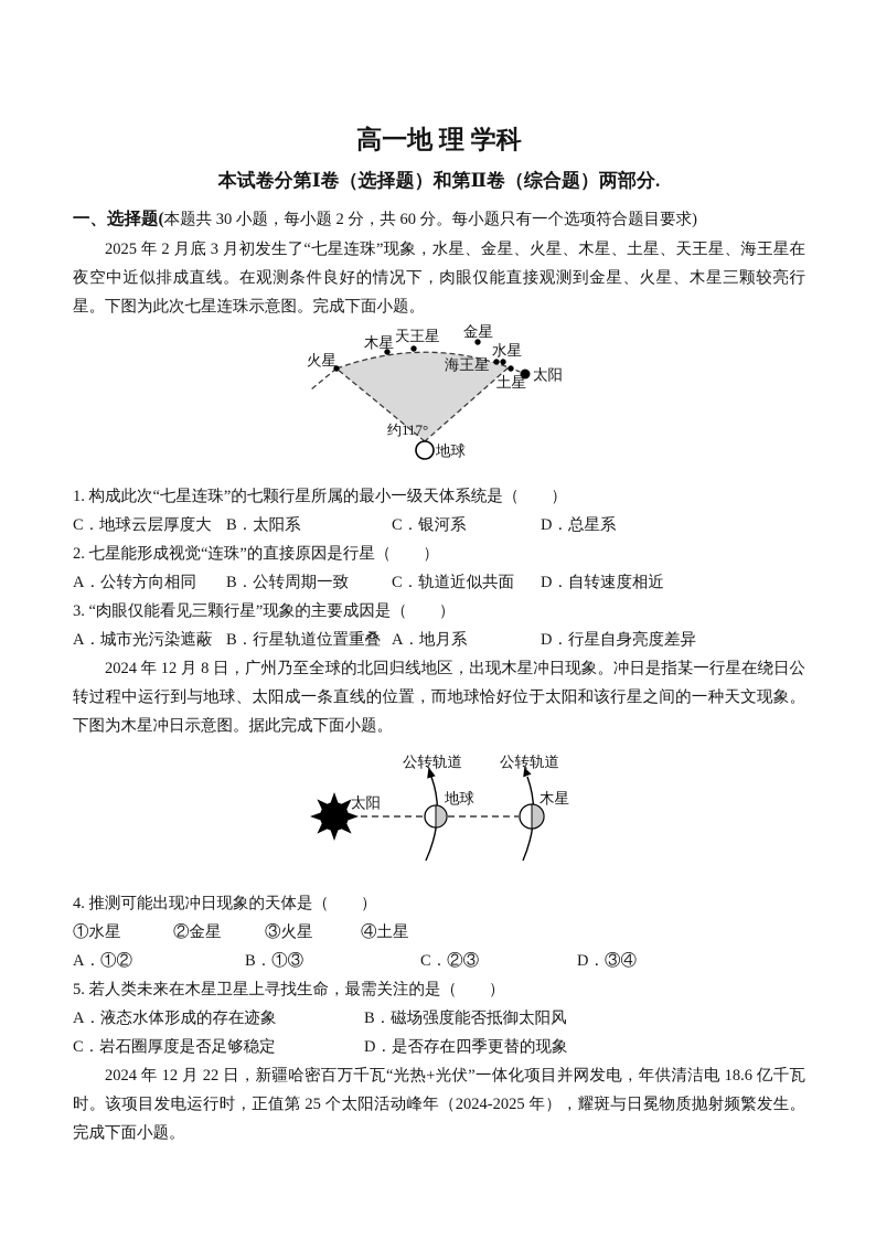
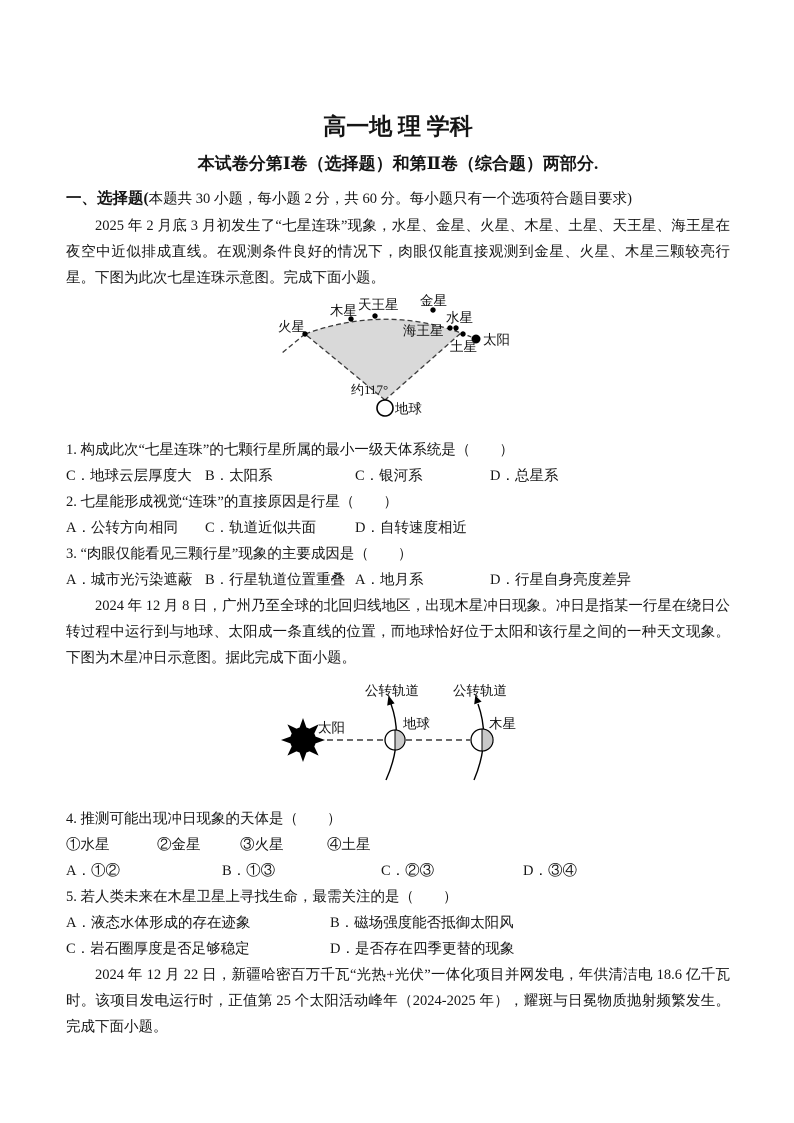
  高一地 理 学科
  本试卷分第Ⅰ卷（选择题）和第Ⅱ卷（综合题）两部分.
  一、选择题(本题共 30 小题，每小题 2 分，共 60 分。每小题只有一个选项符合题目要求)
  2025 年 2 月底 3 月初发生了“七星连珠”现象，水星、金星、火星、木星、土星、天王星、海王星在夜空中近似排成直线。在观测条件良好的情况下，肉眼仅能直接观测到金星、火星、木星三颗较亮行星。下图为此次七星连珠示意图。完成下面小题。
  火星
  木星
  天王星
  金星
  水星
  海王星
  土星
  太阳
  约117°
  地球
  1. 构成此次“七星连珠”的七颗行星所属的最小一级天体系统是（ ）
  C．地球云层厚度大
  B．太阳系
  C．银河系
  D．总星系
  2. 七星能形成视觉“连珠”的直接原因是行星（ ）
  A．公转方向相同
- B．公转周期一致
  C．轨道近似共面
  D．自转速度相近
  3. “肉眼仅能看见三颗行星”现象的主要成因是（ ）
  A．城市光污染遮蔽
  B．行星轨道位置重叠
  A．地月系
  D．行星自身亮度差异
  2024 年 12 月 8 日，广州乃至全球的北回归线地区，出现木星冲日现象。冲日是指某一行星在绕日公转过程中运行到与地球、太阳成一条直线的位置，而地球恰好位于太阳和该行星之间的一种天文现象。下图为木星冲日示意图。据此完成下面小题。
  太阳
  公转轨道
  地球
  公转轨道
  木星
  4. 推测可能出现冲日现象的天体是（ ）
  ①水星
  ②金星
  ③火星
  ④土星
  A．①②
  B．①③
  C．②③
  D．③④
  5. 若人类未来在木星卫星上寻找生命，最需关注的是（ ）
  A．液态水体形成的存在迹象
  B．磁场强度能否抵御太阳风
  C．岩石圈厚度是否足够稳定
  D．是否存在四季更替的现象
  2024 年 12 月 22 日，新疆哈密百万千瓦“光热+光伏”一体化项目并网发电，年供清洁电 18.6 亿千瓦时。该项目发电运行时，正值第 25 个太阳活动峰年（2024-2025 年），耀斑与日冕物质抛射频繁发生。完成下面小题。
